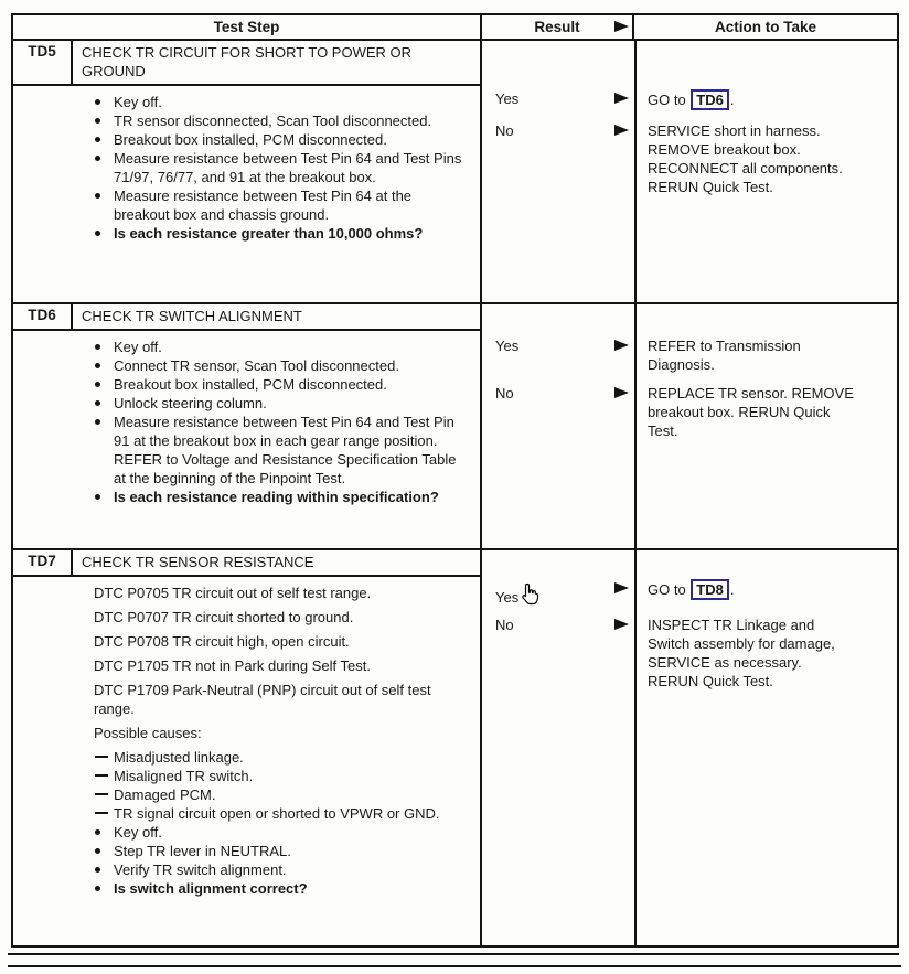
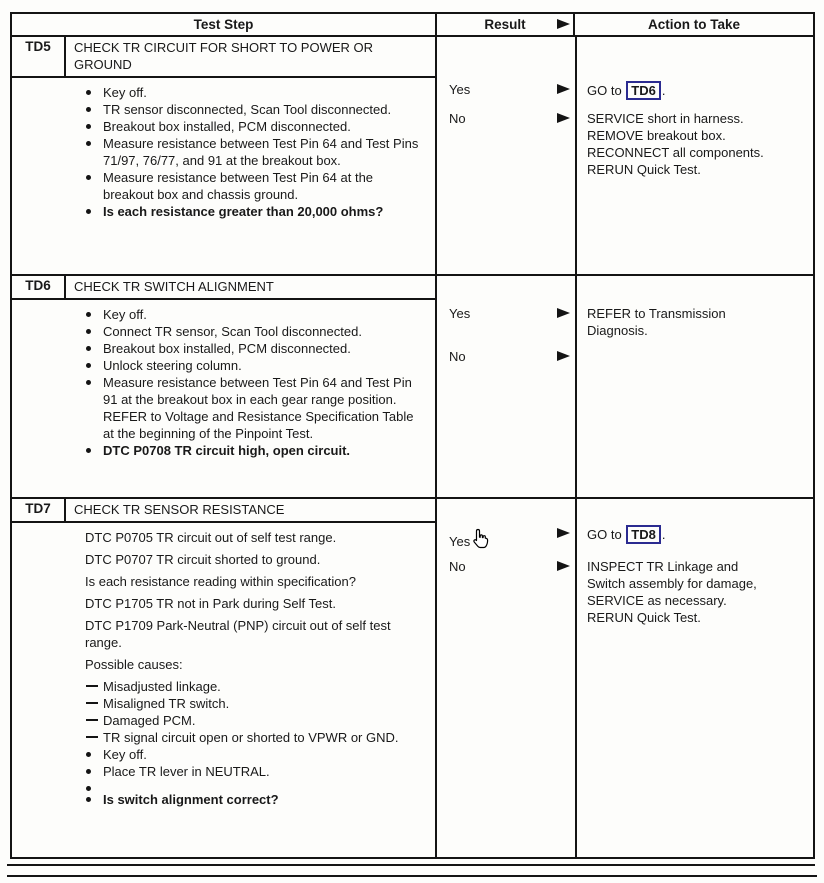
  Test Step
  Result
  Action to Take
  TD5
  CHECK TR CIRCUIT FOR SHORT TO POWER OR GROUND
  Key off.
  TR sensor disconnected, Scan Tool disconnected.
  Breakout box installed, PCM disconnected.
  Measure resistance between Test Pin 64 and Test Pins 71/97, 76/77, and 91 at the breakout box.
  Measure resistance between Test Pin 64 at the breakout box and chassis ground.
- Is each resistance greater than 10,000 ohms?
+ Is each resistance greater than 20,000 ohms?
  Yes
  GO to TD6 .
  No
  SERVICE short in harness.
  REMOVE breakout box.
  RECONNECT all components.
  RERUN Quick Test.
  TD6
  CHECK TR SWITCH ALIGNMENT
  Key off.
  Connect TR sensor, Scan Tool disconnected.
  Breakout box installed, PCM disconnected.
  Unlock steering column.
  Measure resistance between Test Pin 64 and Test Pin 91 at the breakout box in each gear range position. REFER to Voltage and Resistance Specification Table at the beginning of the Pinpoint Test.
- Is each resistance reading within specification?
+ DTC P0708 TR circuit high, open circuit.
  Yes
  REFER to Transmission
  Diagnosis.
  No
- REPLACE TR sensor. REMOVE
- breakout box. RERUN Quick
- Test.
  TD7
  CHECK TR SENSOR RESISTANCE
  DTC P0705 TR circuit out of self test range.
  DTC P0707 TR circuit shorted to ground.
- DTC P0708 TR circuit high, open circuit.
+ Is each resistance reading within specification?
  DTC P1705 TR not in Park during Self Test.
  DTC P1709 Park-Neutral (PNP) circuit out of self test range.
  Possible causes:
  Misadjusted linkage.
  Misaligned TR switch.
  Damaged PCM.
  TR signal circuit open or shorted to VPWR or GND.
  Key off.
- Step TR lever in NEUTRAL.
+ Place TR lever in NEUTRAL.
- Verify TR switch alignment.
  Is switch alignment correct?
  Yes
  GO to TD8 .
  No
  INSPECT TR Linkage and
  Switch assembly for damage,
  SERVICE as necessary.
  RERUN Quick Test.
